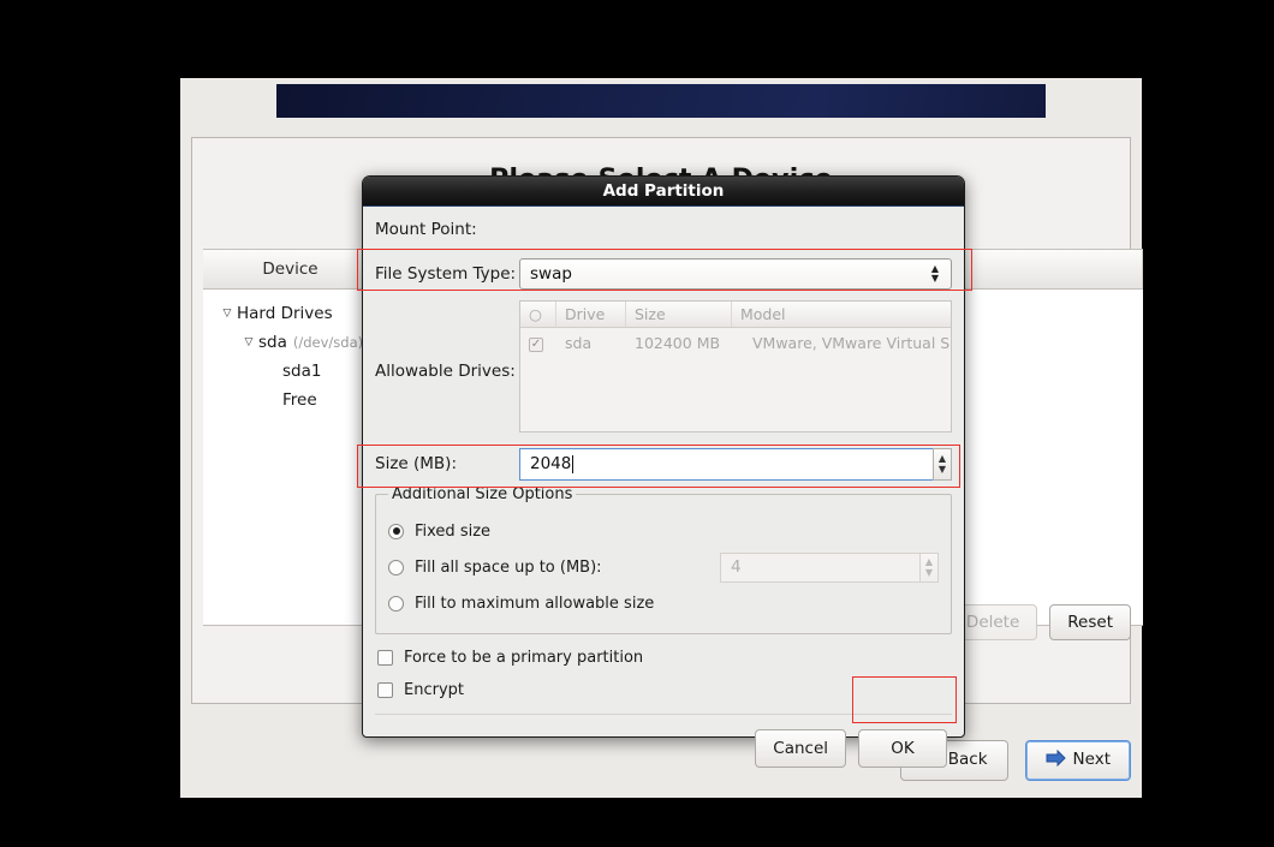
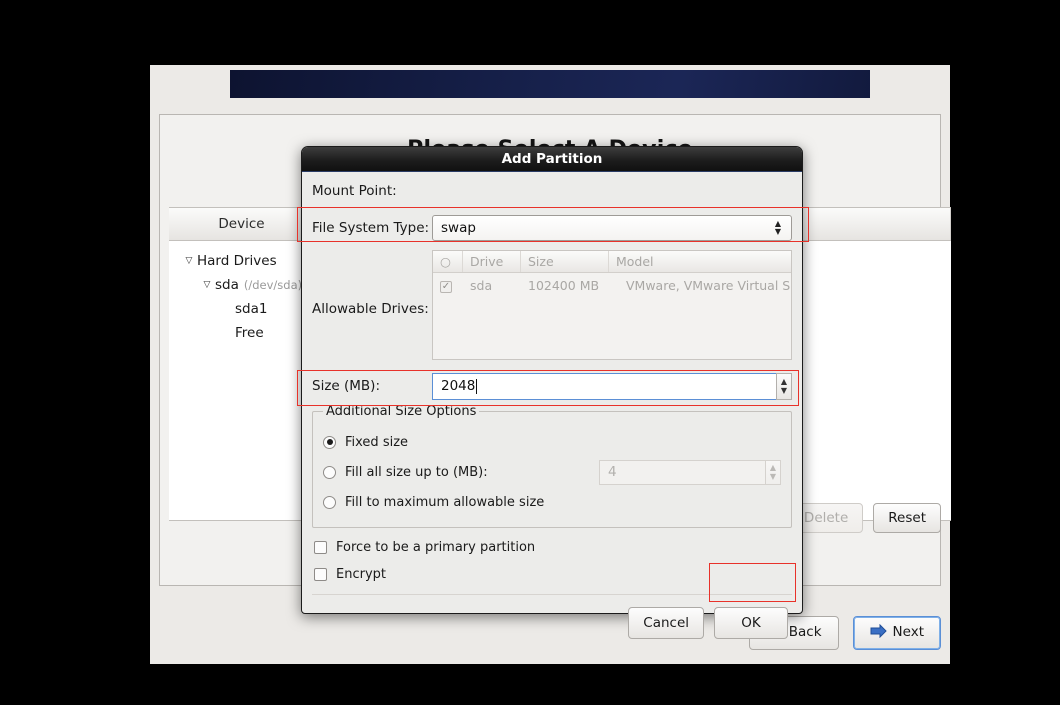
  Device
  ▽
  Hard Drives
  ▽
  sda
  (/dev/sda)
  sda1
  Free
  Delete
  Reset
  Back
  Next
  Add Partition
  Mount Point:
  File System Type:
  swap
  ▲
  ▼
  Allowable Drives:
  ○
  Drive
  Size
  Model
  ✓
  sda
  102400 MB
  VMware, VMware Virtual S
  Size (MB):
  2048
  ▲
  ▼
  Additional Size Options
  Fixed size
- Fill all space up to (MB):
+ Fill all size up to (MB):
  4
  ▲
  ▼
  Fill to maximum allowable size
  Force to be a primary partition
  Encrypt
  Cancel
  OK
